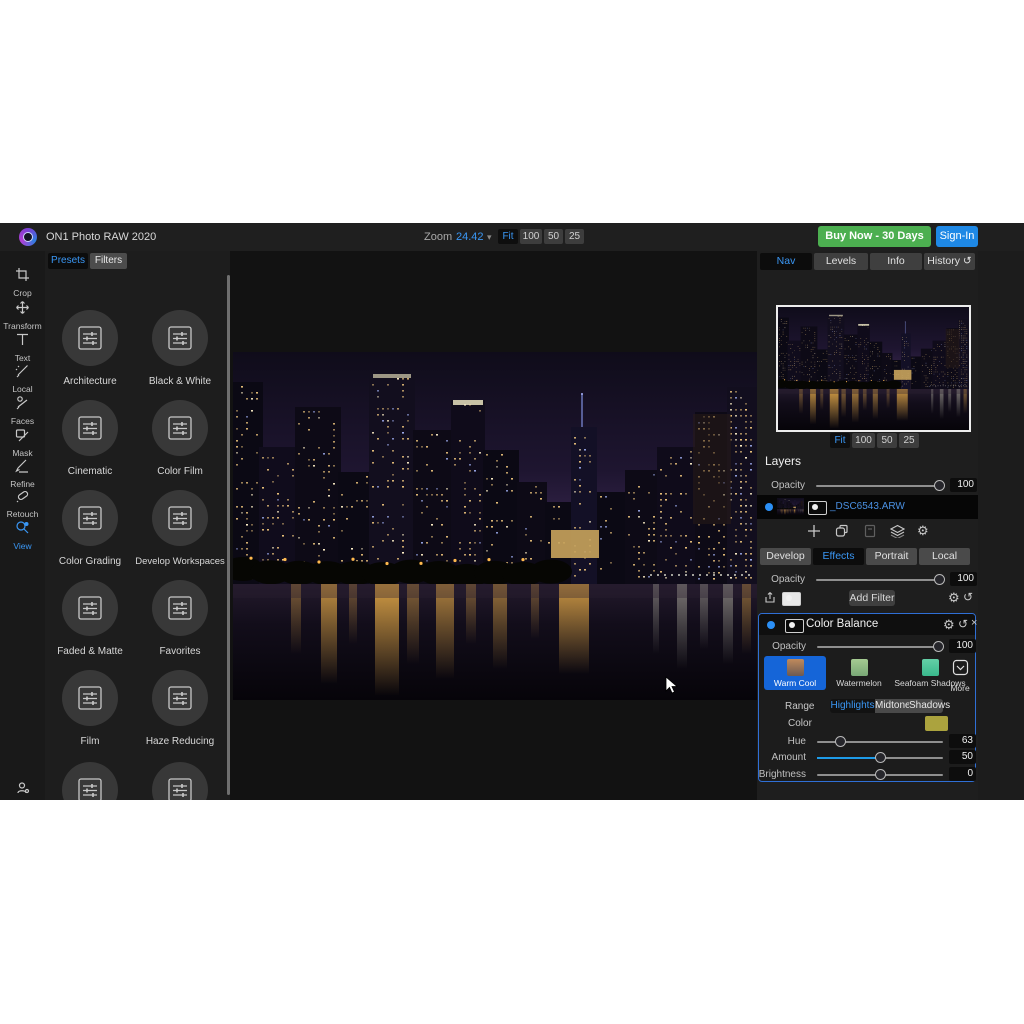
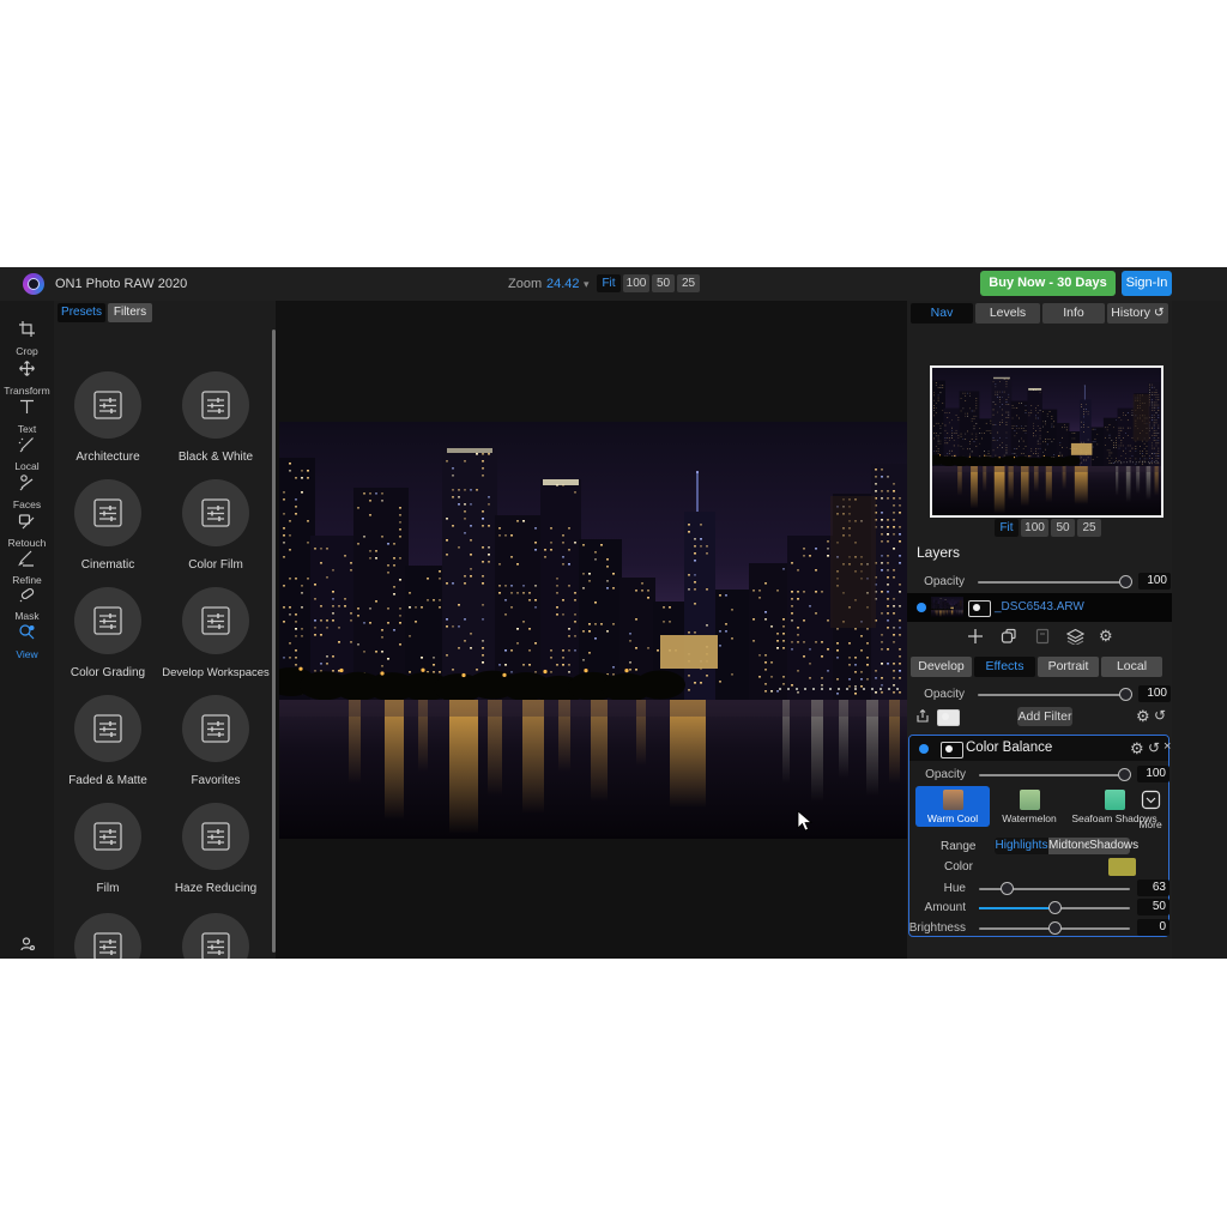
  ON1 Photo RAW 2020
  Zoom
  24.42
  ▾
  Fit
  100
  50
  25
  Buy Now - 30 Days
  Sign-In
  Crop
  Transform
  Text
  Local
  Faces
- Mask
+ Retouch
  Refine
- Retouch
+ Mask
  View
  Presets
  Filters
  Architecture
  Black & White
  Cinematic
  Color Film
  Color Grading
  Develop Workspaces
  Faded & Matte
  Favorites
  Film
  Haze Reducing
  Nav
  Levels
  Info
  History ↺
  Fit
  100
  50
  25
  Layers
  Opacity
  100
  _DSC6543.ARW
  ⚙
  Develop
  Effects
  Portrait
  Local
  Opacity
  100
  Add Filter
  ⚙
  ↺
  Color Balance
  ⚙
  ↺
  ×
  Opacity
  100
  Warm Cool
  Watermelon
  Seafoam Shadows
  More
  Range
  Highlights
  Midtone
  Shadows
  Color
  Hue
  63
  Amount
  50
  Brightness
  0
